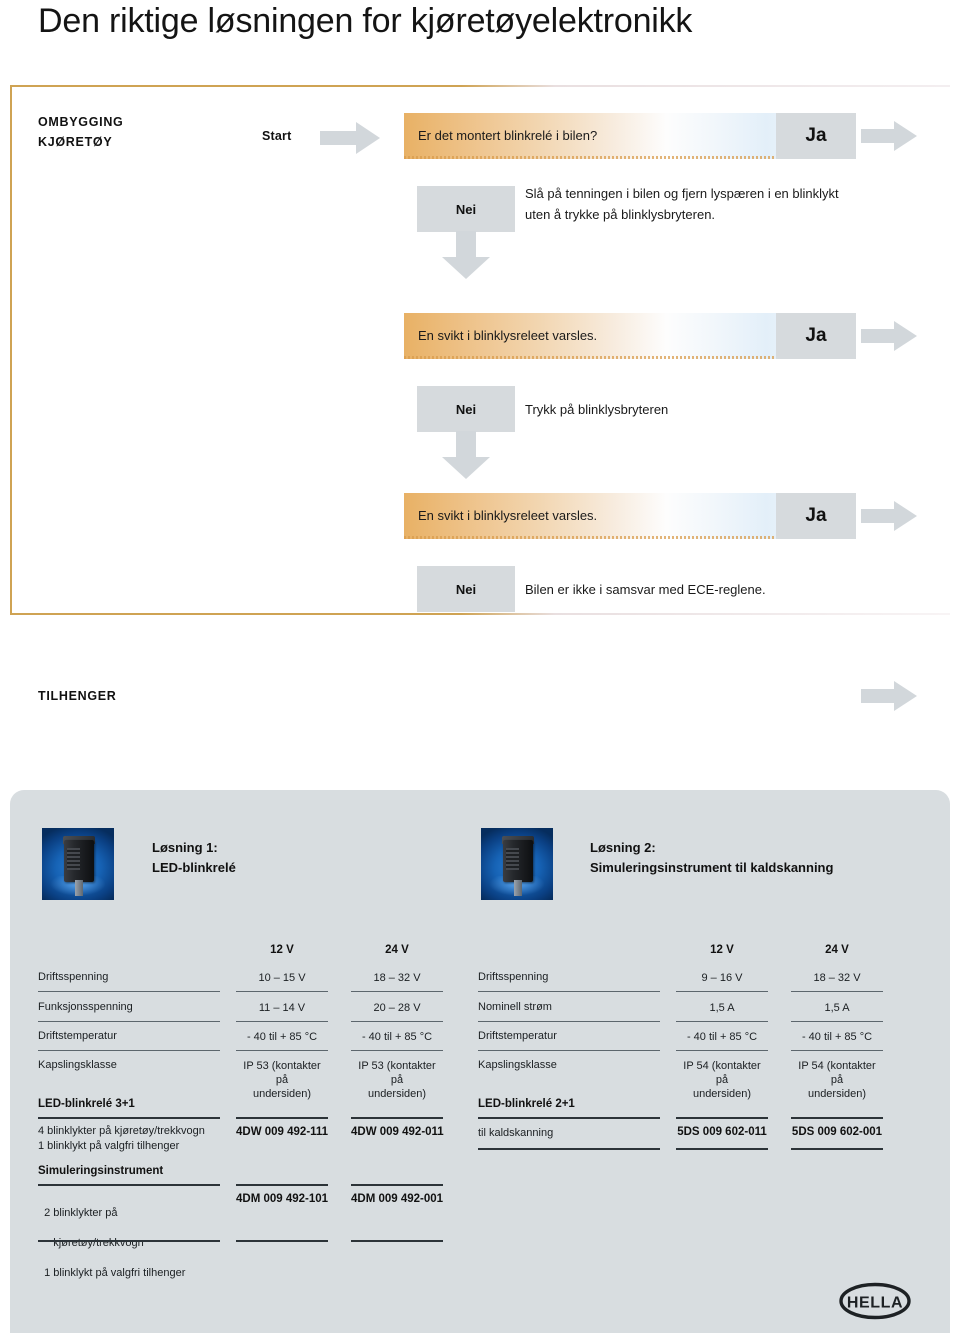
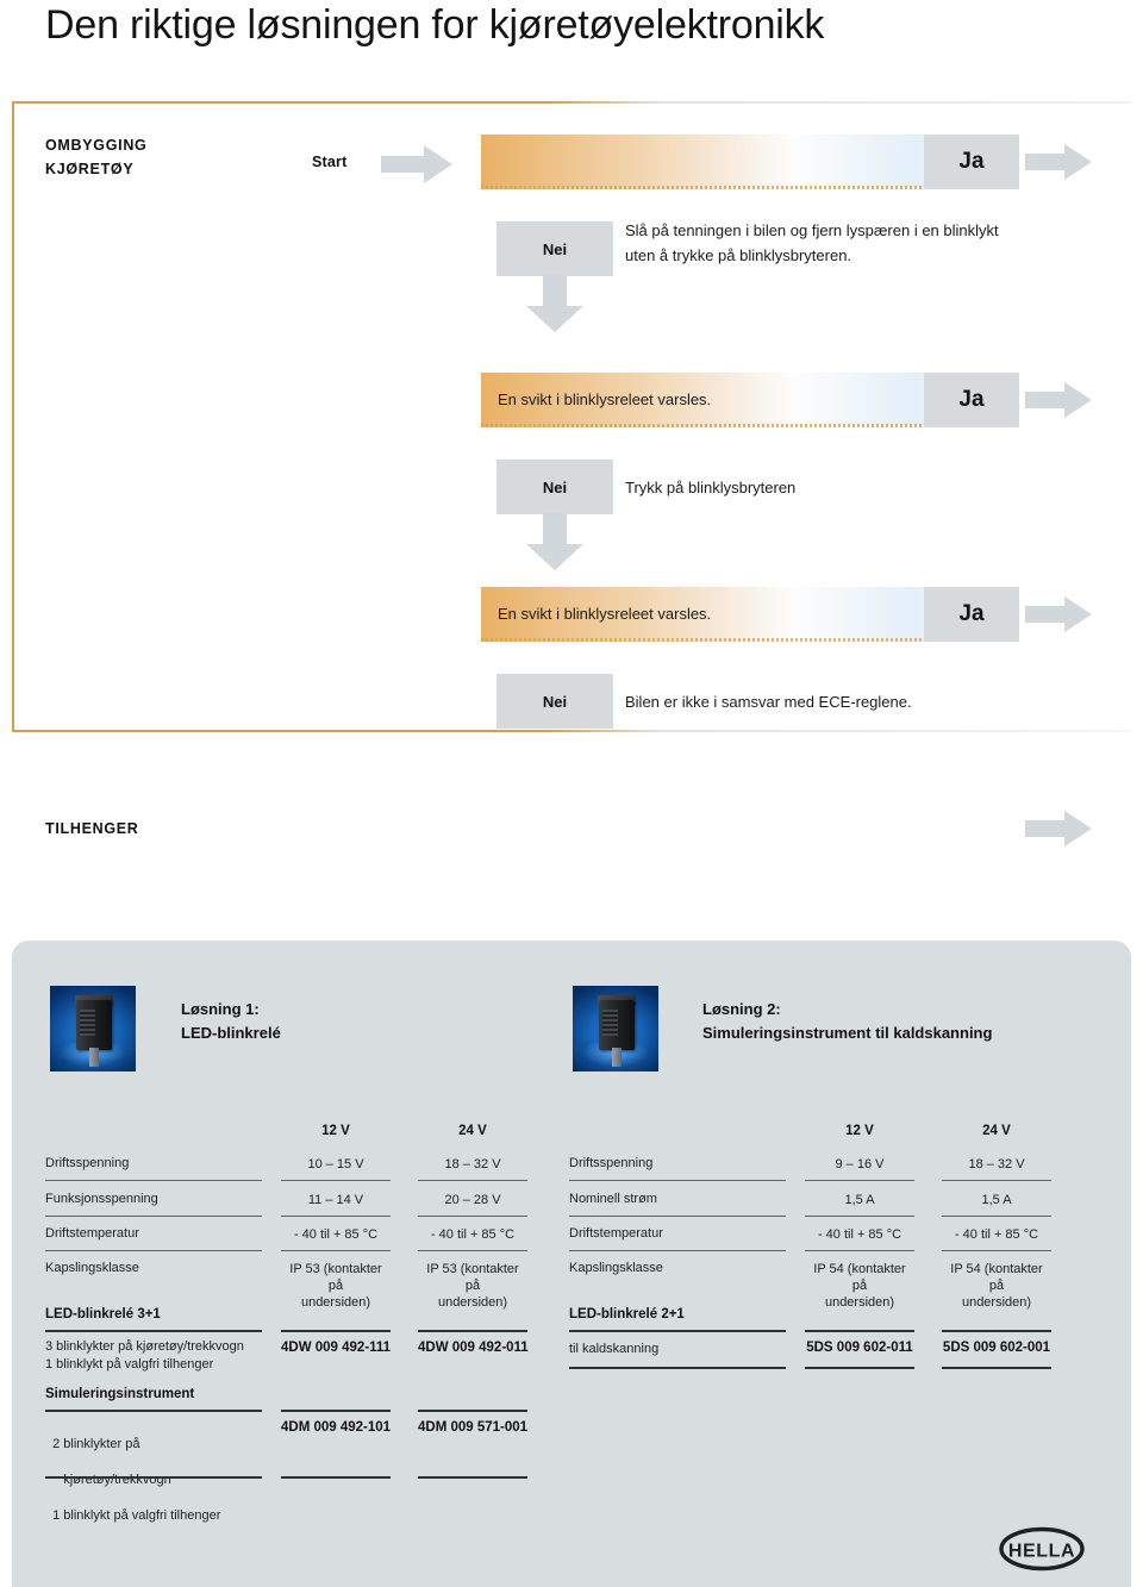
  Den riktige løsningen for kjøretøyelektronikk
  OMBYGGING
  KJØRETØY
  Start
- Er det montert blinkrelé i bilen?
  Ja
  Nei
  Slå på tenningen i bilen og fjern lyspæren i en blinklykt
  uten å trykke på blinklysbryteren.
  En svikt i blinklysreleet varsles.
  Ja
  Nei
  Trykk på blinklysbryteren
  En svikt i blinklysreleet varsles.
  Ja
  Nei
  Bilen er ikke i samsvar med ECE-reglene.
  TILHENGER
  Løsning 1:
  LED-blinkrelé
  Løsning 2:
  Simuleringsinstrument til kaldskanning
  12 V
  24 V
  Driftsspenning
  10 – 15 V
  18 – 32 V
  Funksjonsspenning
  11 – 14 V
  20 – 28 V
  Driftstemperatur
  - 40 til + 85 °C
  - 40 til + 85 °C
  Kapslingsklasse
  IP 53 (kontakter på
  undersiden)
  IP 53 (kontakter på
  undersiden)
  LED-blinkrelé 3+1
- 4 blinklykter på kjøretøy/trekkvogn
+ 3 blinklykter på kjøretøy/trekkvogn
  1 blinklykt på valgfri tilhenger
  4DW 009 492-111
  4DW 009 492-011
  Simuleringsinstrument
  2 blinklykter på
  kjøretøy/trekkvogn
  1 blinklykt på valgfri tilhenger
  4DM 009 492-101
- 4DM 009 492-001
+ 4DM 009 571-001
  12 V
  24 V
  Driftsspenning
  9 – 16 V
  18 – 32 V
  Nominell strøm
  1,5 A
  1,5 A
  Driftstemperatur
  - 40 til + 85 °C
  - 40 til + 85 °C
  Kapslingsklasse
  IP 54 (kontakter på
  undersiden)
  IP 54 (kontakter på
  undersiden)
  LED-blinkrelé 2+1
  til kaldskanning
  5DS 009 602-011
  5DS 009 602-001
  HELLA
